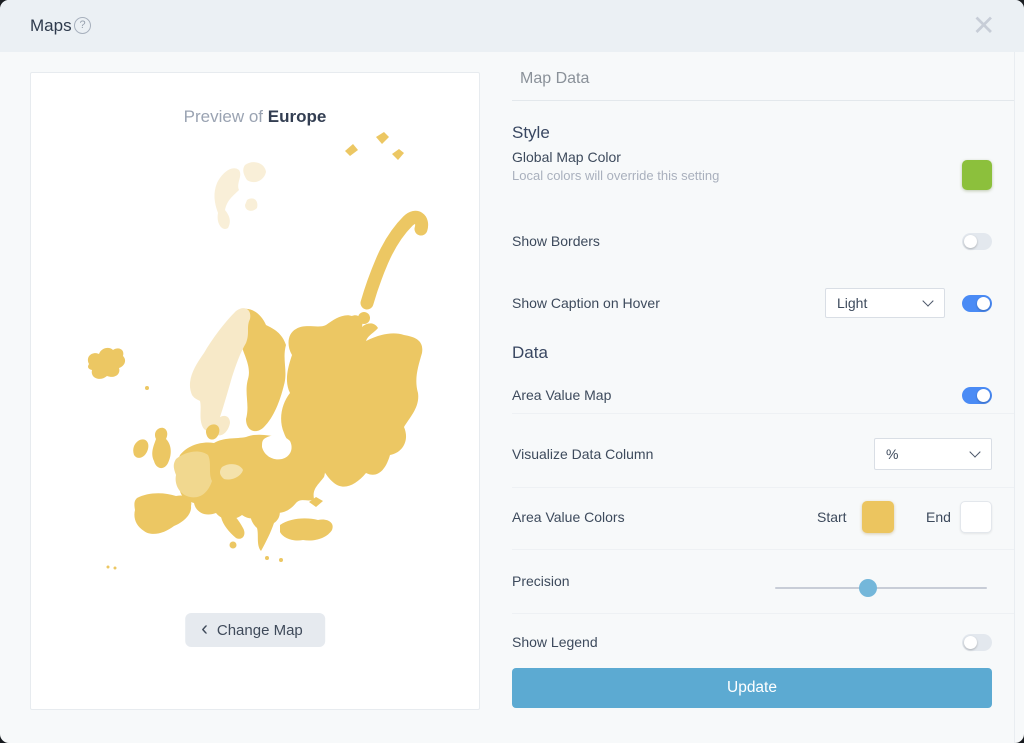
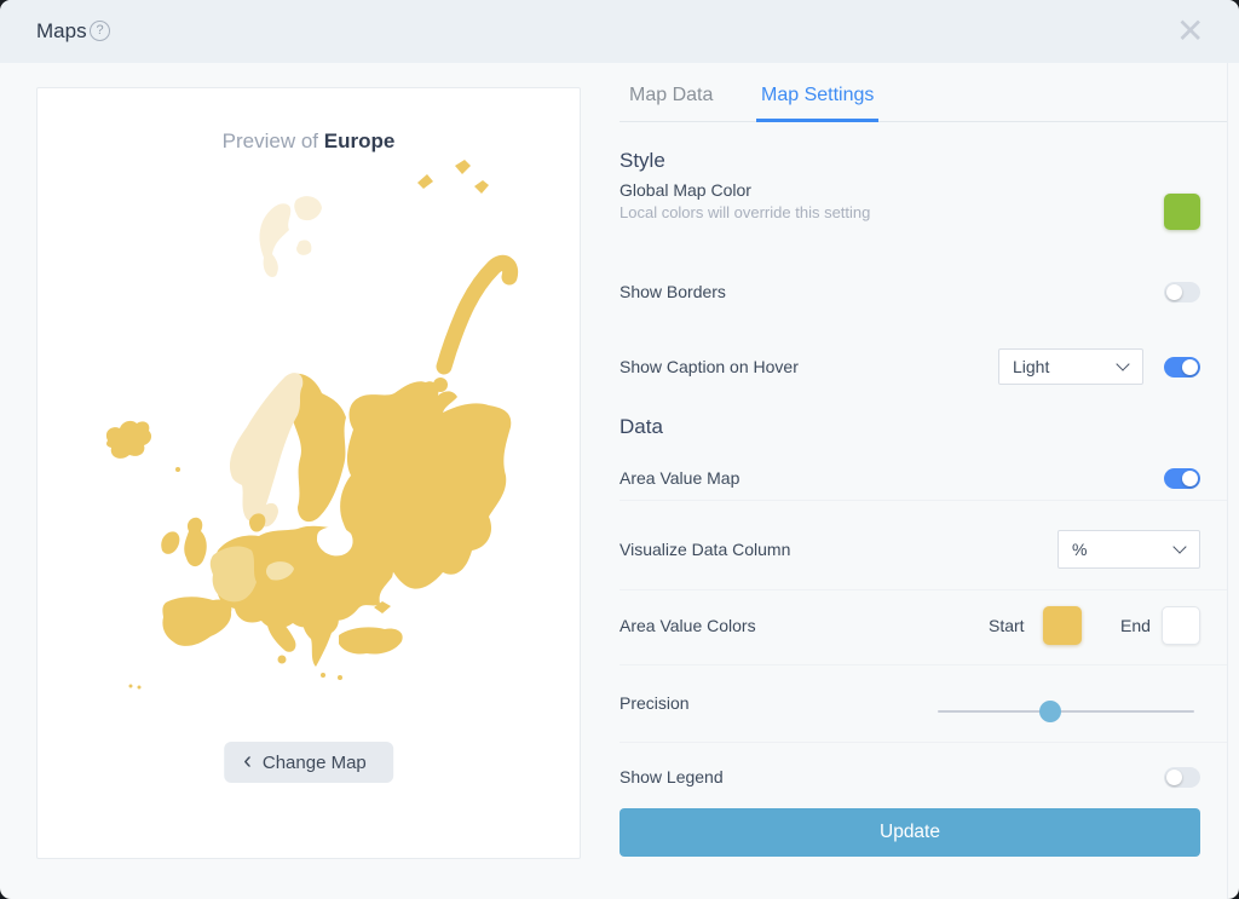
  Maps
  ?
  ✕
  Preview of Europe
  ‹
  Change Map
  Map Data
+ Map Settings
  Style
  Global Map Color
  Local colors will override this setting
  Show Borders
  Show Caption on Hover
  Light
  Data
  Area Value Map
  Visualize Data Column
  %
  Area Value Colors
  Start
  End
  Precision
  Show Legend
  Update
